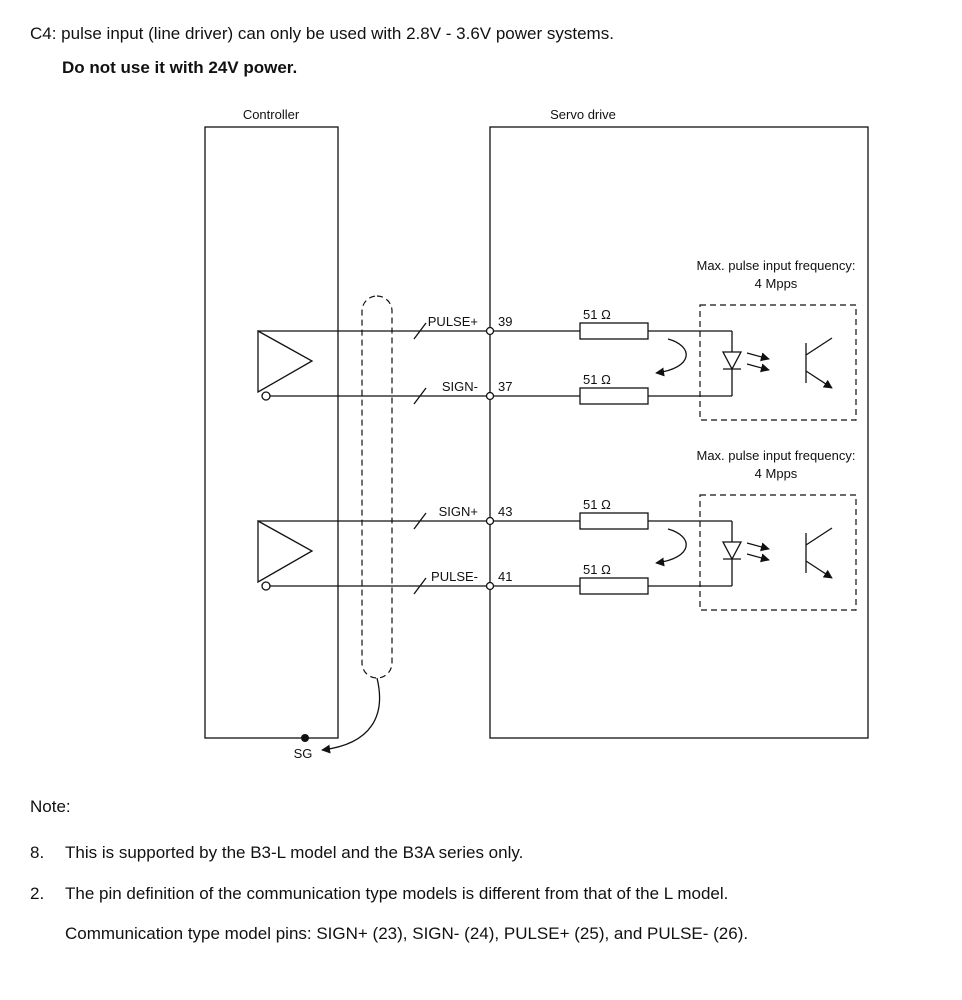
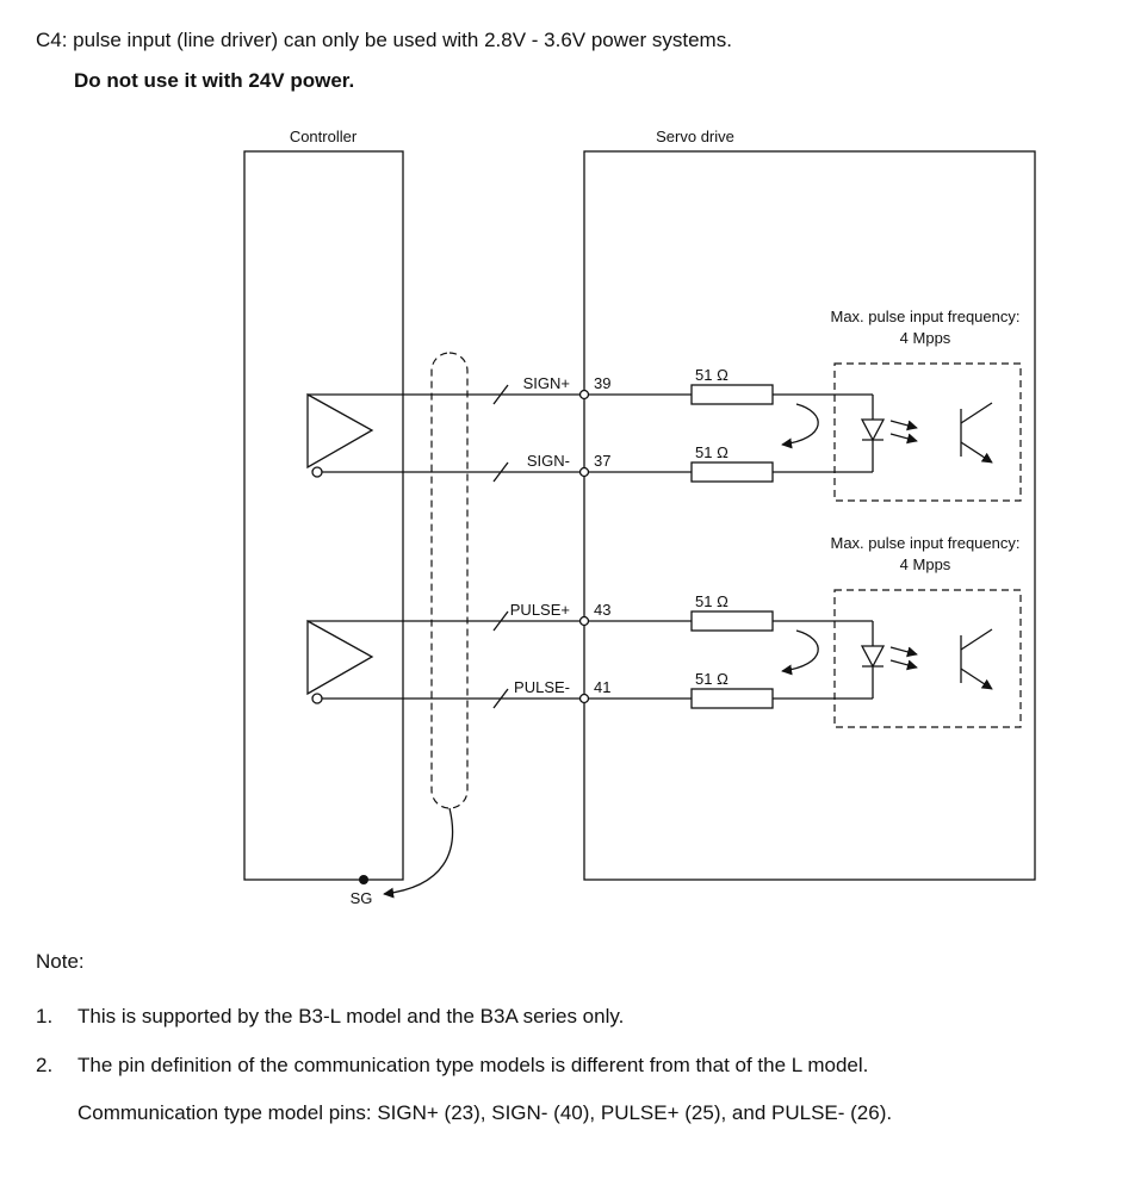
  C4: pulse input (line driver) can only be used with 2.8V - 3.6V power systems.
  Do not use it with 24V power.
  Controller
  Servo drive
  SG
- PULSE+
+ SIGN+
  39
  SIGN-
  37
  51 Ω
  51 Ω
  Max. pulse input frequency:
  4 Mpps
- SIGN+
+ PULSE+
  43
  PULSE-
  41
  51 Ω
  51 Ω
  Max. pulse input frequency:
  4 Mpps
  Note:
- 8.
+ 1.
  This is supported by the B3-L model and the B3A series only.
  2.
  The pin definition of the communication type models is different from that of the L model.
- Communication type model pins: SIGN+ (23), SIGN- (24), PULSE+ (25), and PULSE- (26).
+ Communication type model pins: SIGN+ (23), SIGN- (40), PULSE+ (25), and PULSE- (26).
